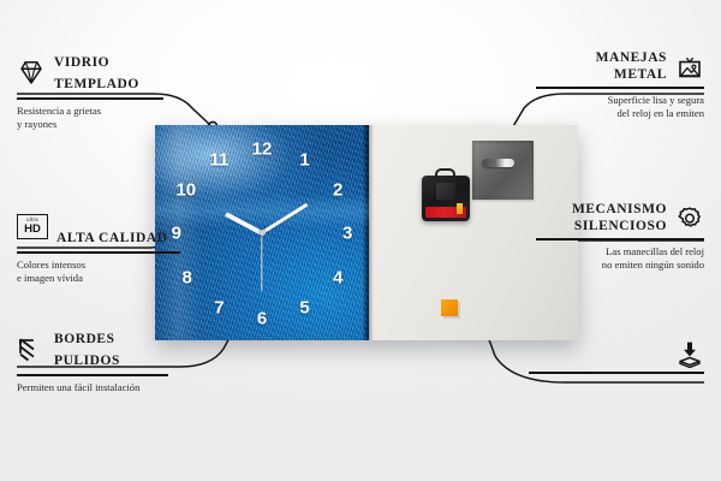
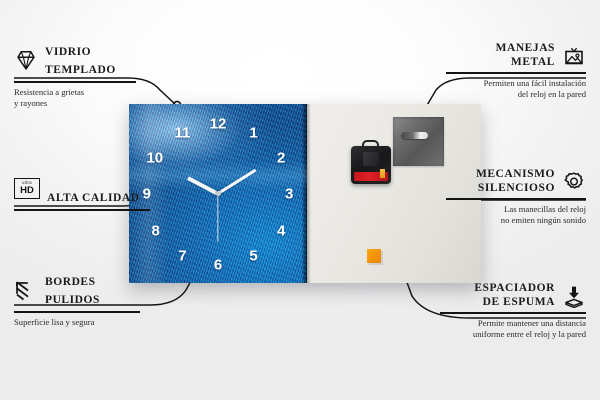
  VIDRIO
  TEMPLADO
  Resistencia a grietas
  y rayones
  HD
  ALTA CALIDAD
- Colores intensos
- e imagen vívida
  BORDES
  PULIDOS
- Permiten una fácil instalación
+ Superficie lisa y segura
  MANEJAS
  METAL
- Superficie lisa y segura
+ Permiten una fácil instalación
- del reloj en la emiten
+ del reloj en la pared
  MECANISMO
  SILENCIOSO
  Las manecillas del reloj
  no emiten ningún sonido
+ ESPACIADOR
+ DE ESPUMA
+ Permite mantener una distancia
+ uniforme entre el reloj y la pared
